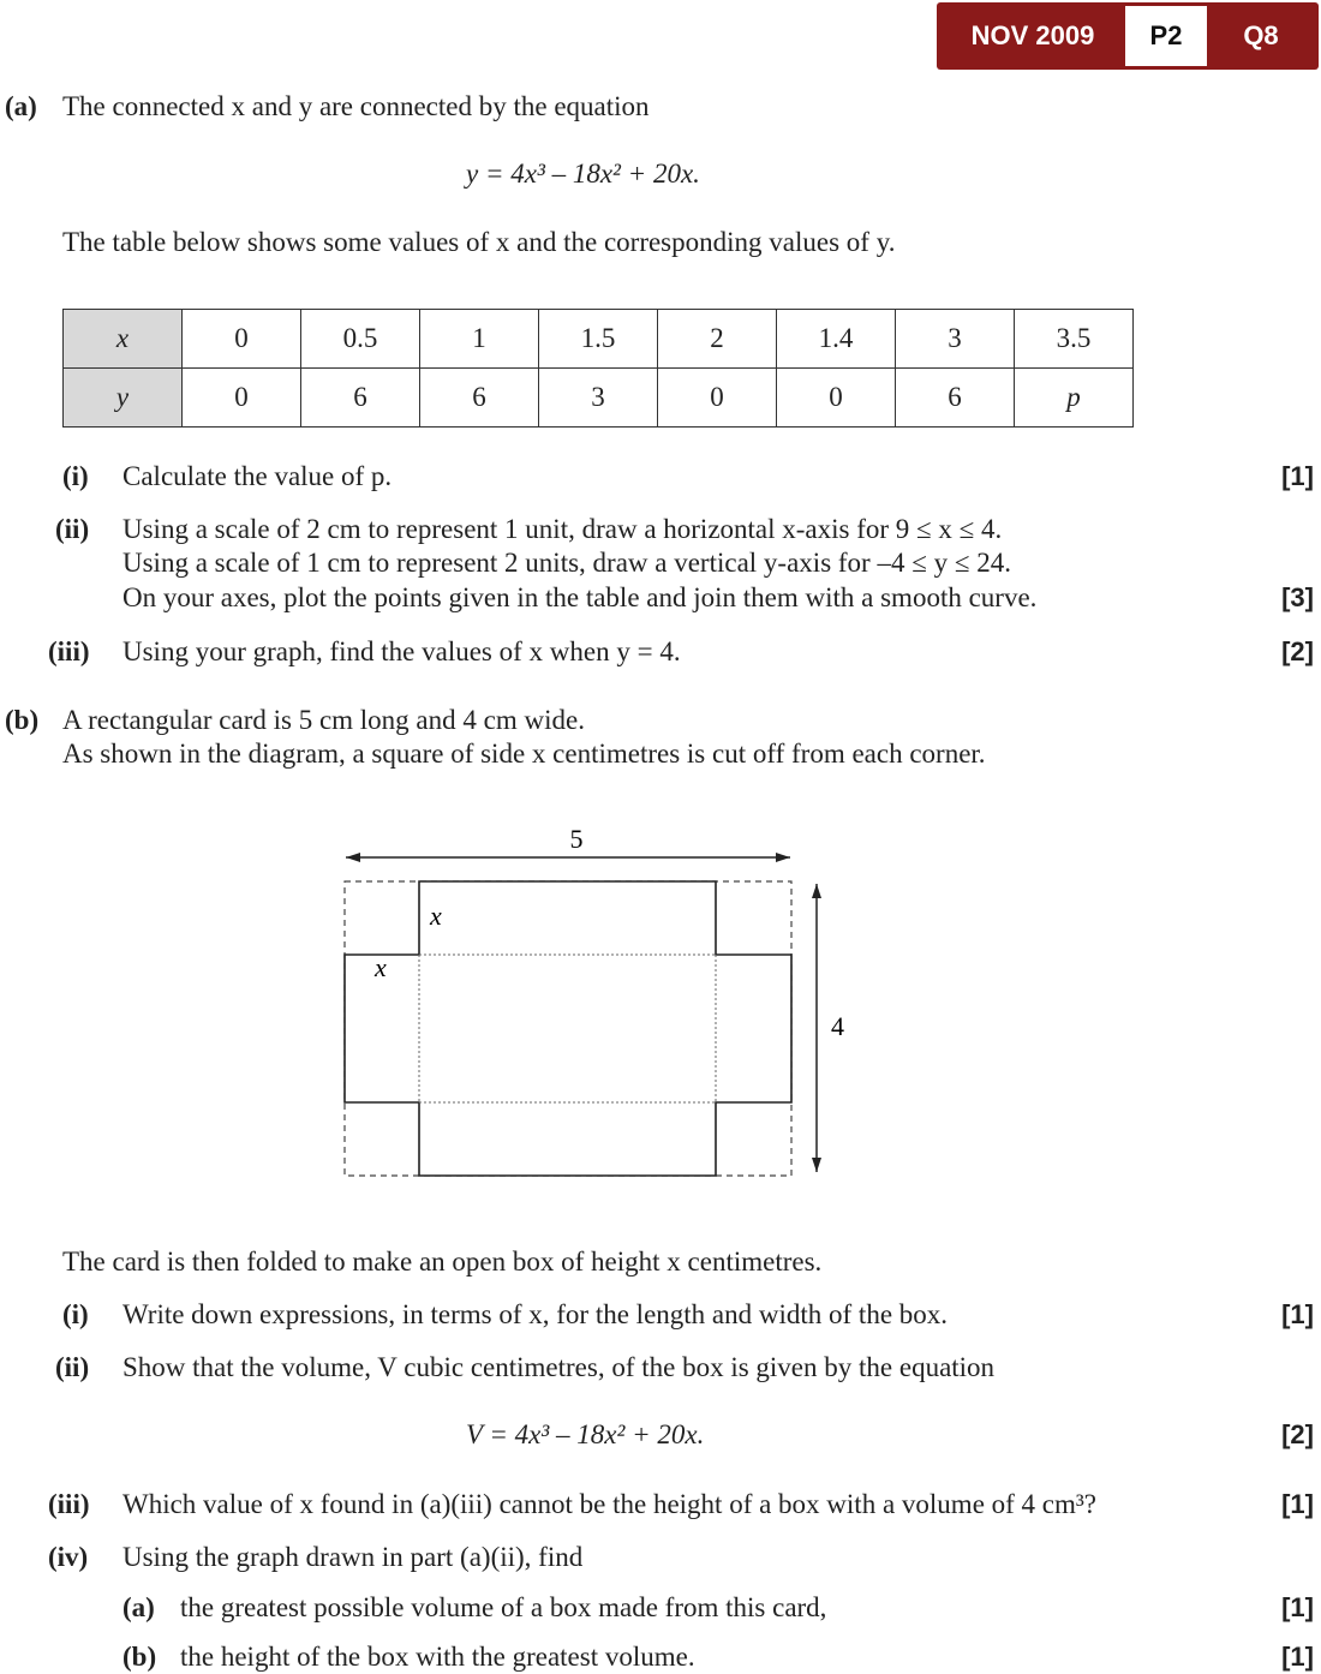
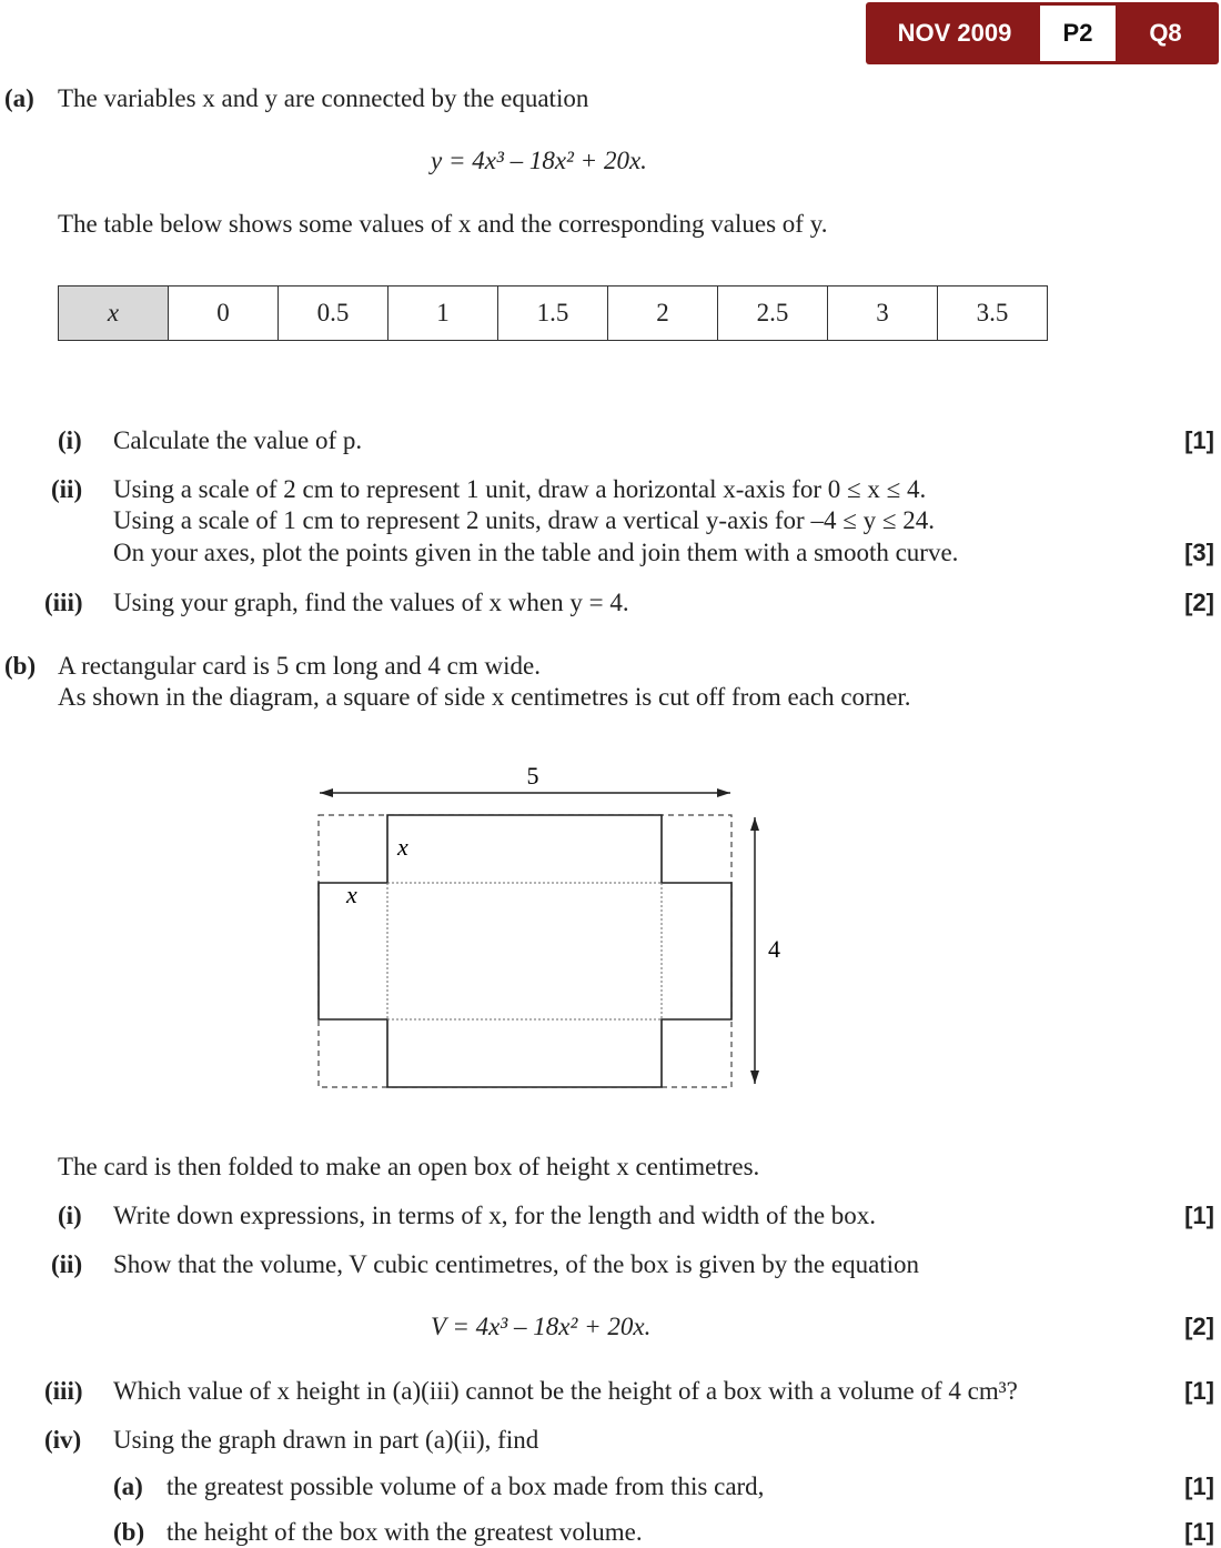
  NOV 2009
  P2
  Q8
  (a)
- The connected x and y are connected by the equation
+ The variables x and y are connected by the equation
  y = 4x³ – 18x² + 20x.
  The table below shows some values of x and the corresponding values of y.
- x	0	0.5	1	1.5	2	1.4	3	3.5
+ x	0	0.5	1	1.5	2	2.5	3	3.5
- y	0	6	6	3	0	0	6	p
  (i)
  Calculate the value of p.
  [1]
  (ii)
- Using a scale of 2 cm to represent 1 unit, draw a horizontal x-axis for 9 ≤ x ≤ 4.
+ Using a scale of 2 cm to represent 1 unit, draw a horizontal x-axis for 0 ≤ x ≤ 4.
  Using a scale of 1 cm to represent 2 units, draw a vertical y-axis for –4 ≤ y ≤ 24.
  On your axes, plot the points given in the table and join them with a smooth curve.
  [3]
  (iii)
  Using your graph, find the values of x when y = 4.
  [2]
  (b)
  A rectangular card is 5 cm long and 4 cm wide.
  As shown in the diagram, a square of side x centimetres is cut off from each corner.
  5
  4
  x
  x
  The card is then folded to make an open box of height x centimetres.
  (i)
  Write down expressions, in terms of x, for the length and width of the box.
  [1]
  (ii)
  Show that the volume, V cubic centimetres, of the box is given by the equation
  V = 4x³ – 18x² + 20x.
  [2]
  (iii)
- Which value of x found in (a)(iii) cannot be the height of a box with a volume of 4 cm³?
+ Which value of x height in (a)(iii) cannot be the height of a box with a volume of 4 cm³?
  [1]
  (iv)
  Using the graph drawn in part (a)(ii), find
  (a)
  the greatest possible volume of a box made from this card,
  [1]
  (b)
  the height of the box with the greatest volume.
  [1]
